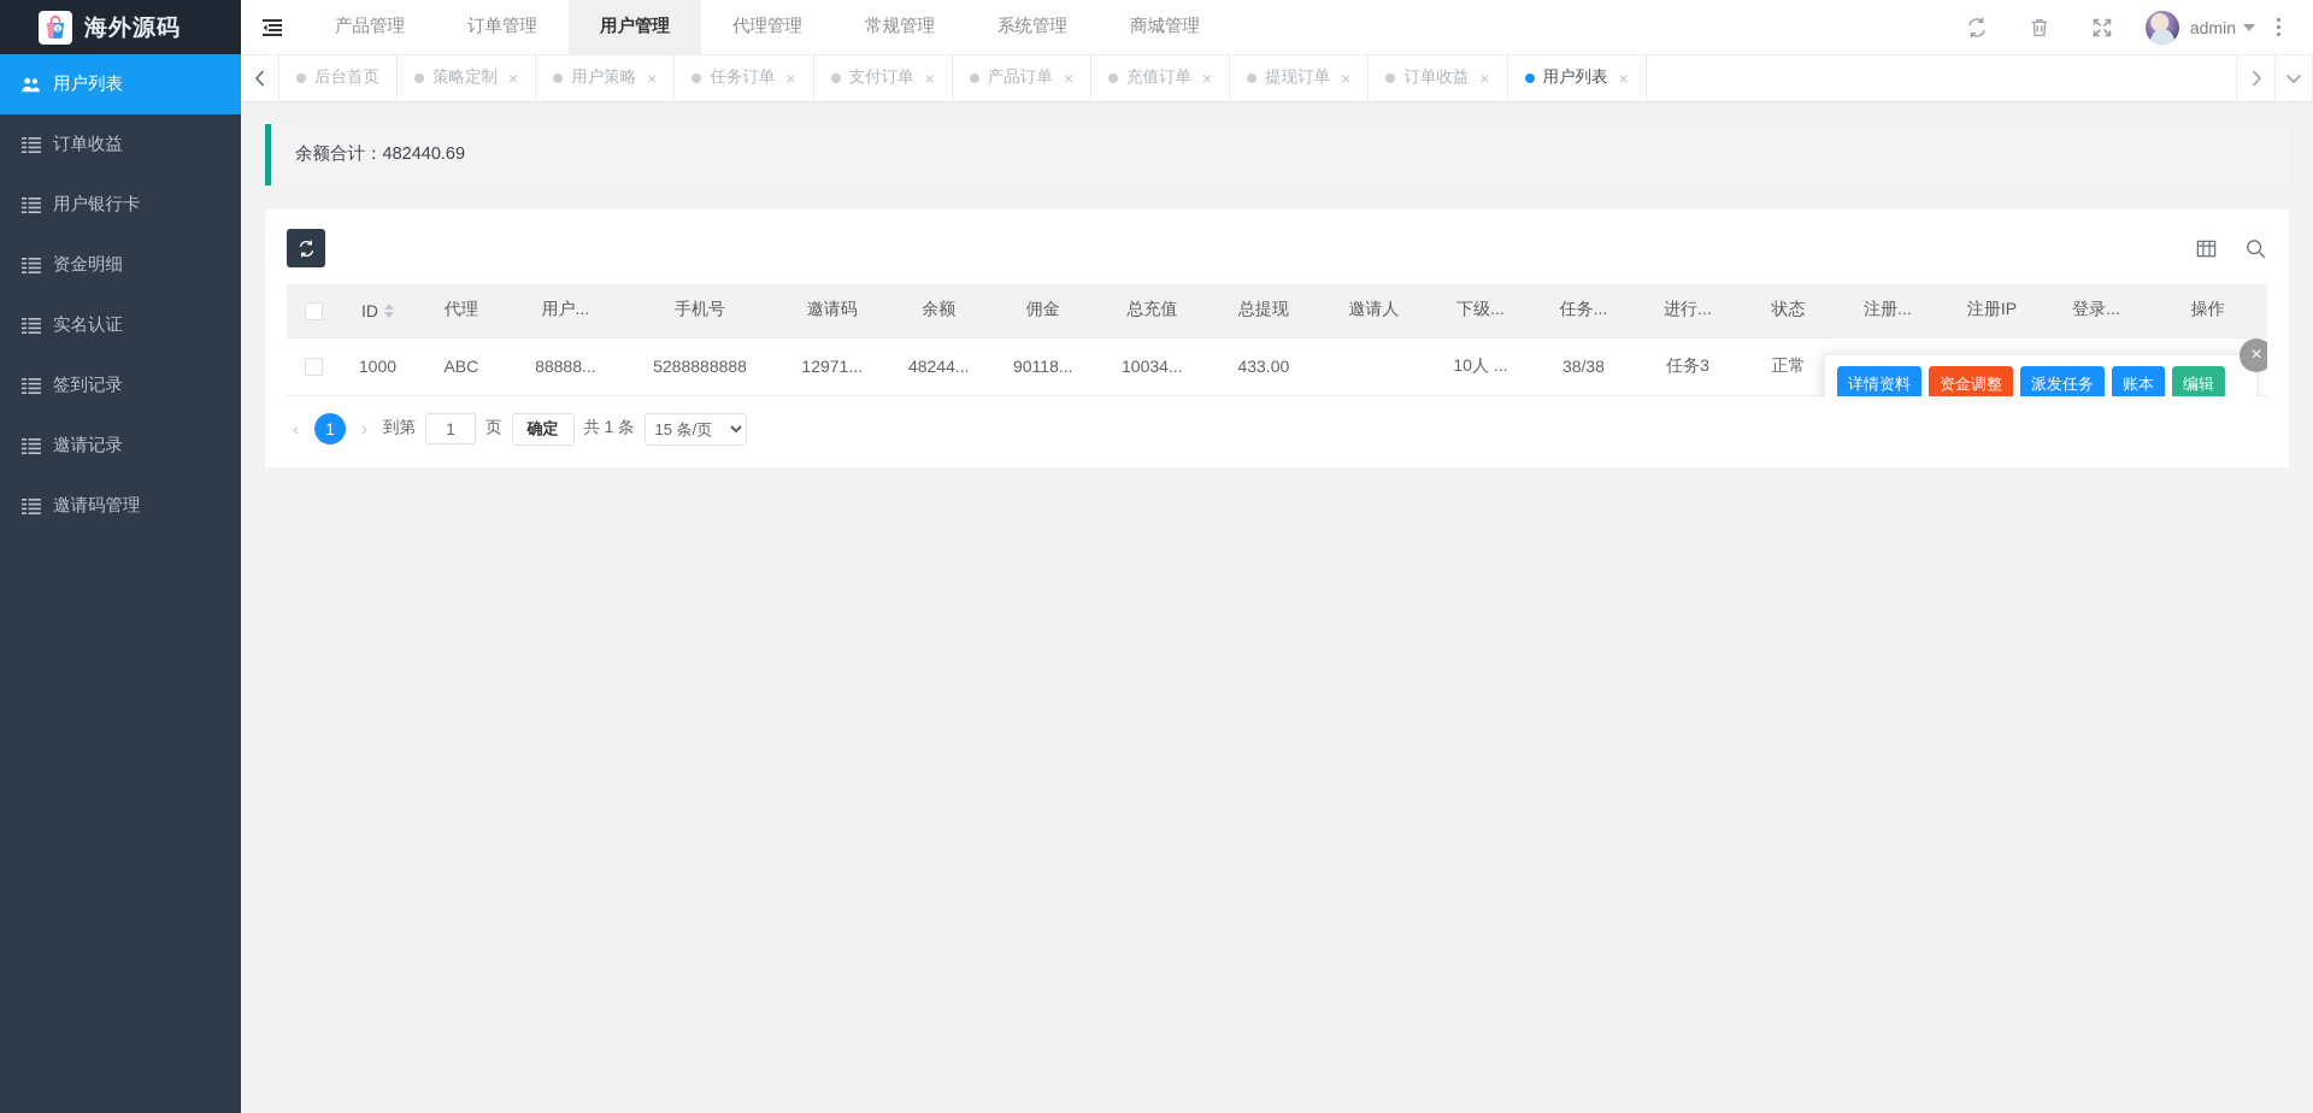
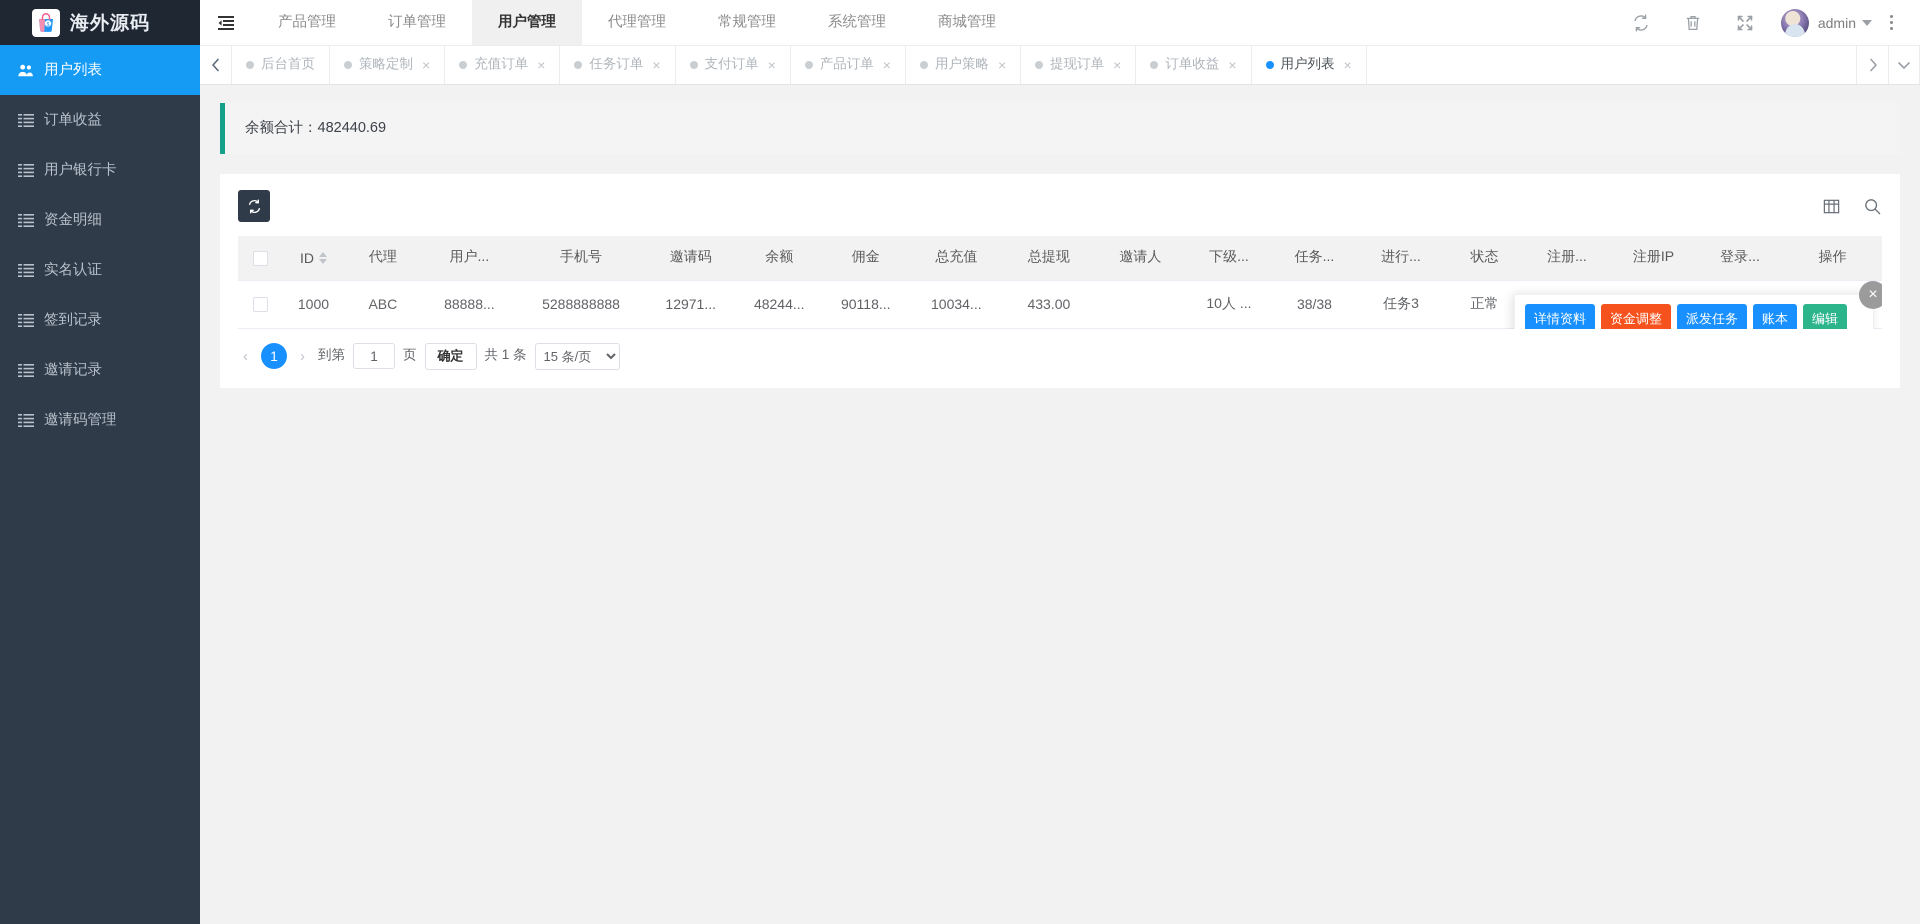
  海外源码
  用户列表
  订单收益
  用户银行卡
  资金明细
  实名认证
  签到记录
  邀请记录
  邀请码管理
  产品管理
  订单管理
  用户管理
  代理管理
  常规管理
  系统管理
  商城管理
  admin
  后台首页
  策略定制
  ×
- 用户策略
+ 充值订单
  ×
  任务订单
  ×
  支付订单
  ×
  产品订单
  ×
- 充值订单
+ 用户策略
  ×
  提现订单
  ×
  订单收益
  ×
  用户列表
  ×
  余额合计：482440.69
  	ID	代理	用户...	手机号	邀请码	余额	佣金	总充值	总提现	邀请人	下级...	任务...	进行...	状态	注册...	注册IP	登录...	操作
  	1000	ABC	88888...	5288888888	12971...	48244...	90118...	10034...	433.00		10人 ...	38/38	任务3	正常
  详情资料
  资金调整
  派发任务
  账本
  编辑
  ×
  ‹
  1
  ›
  到第
  1
  页
  确定
  共 1 条
  15 条/页
